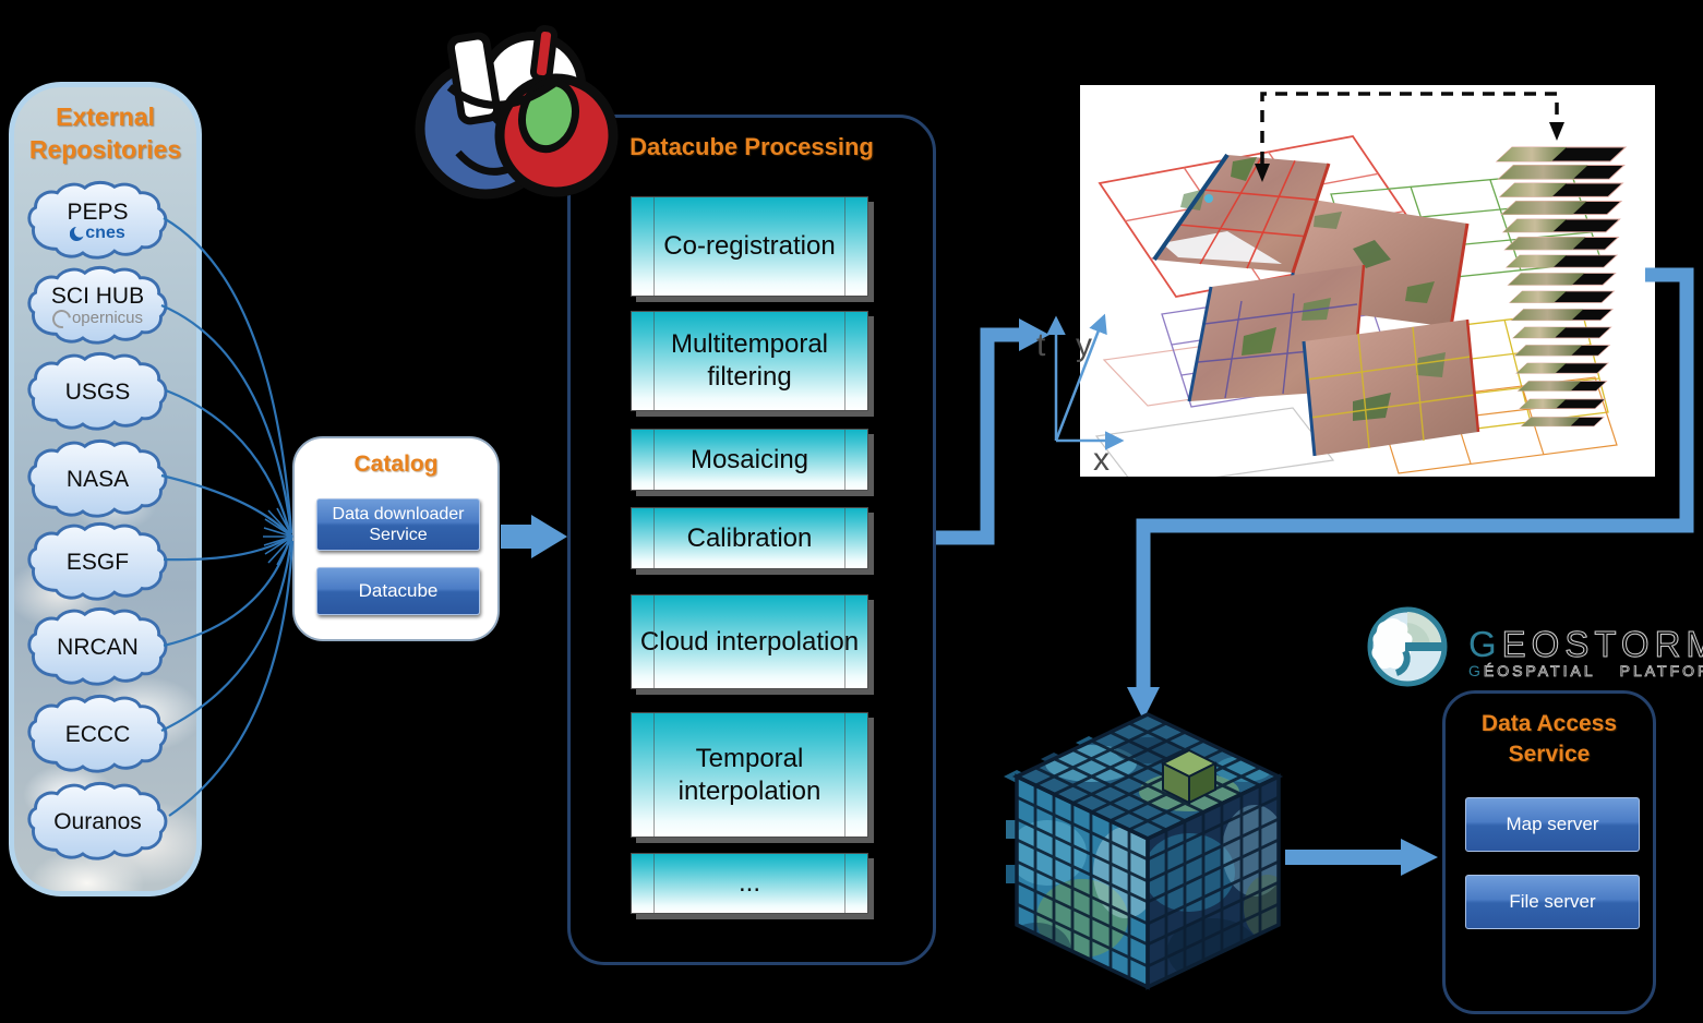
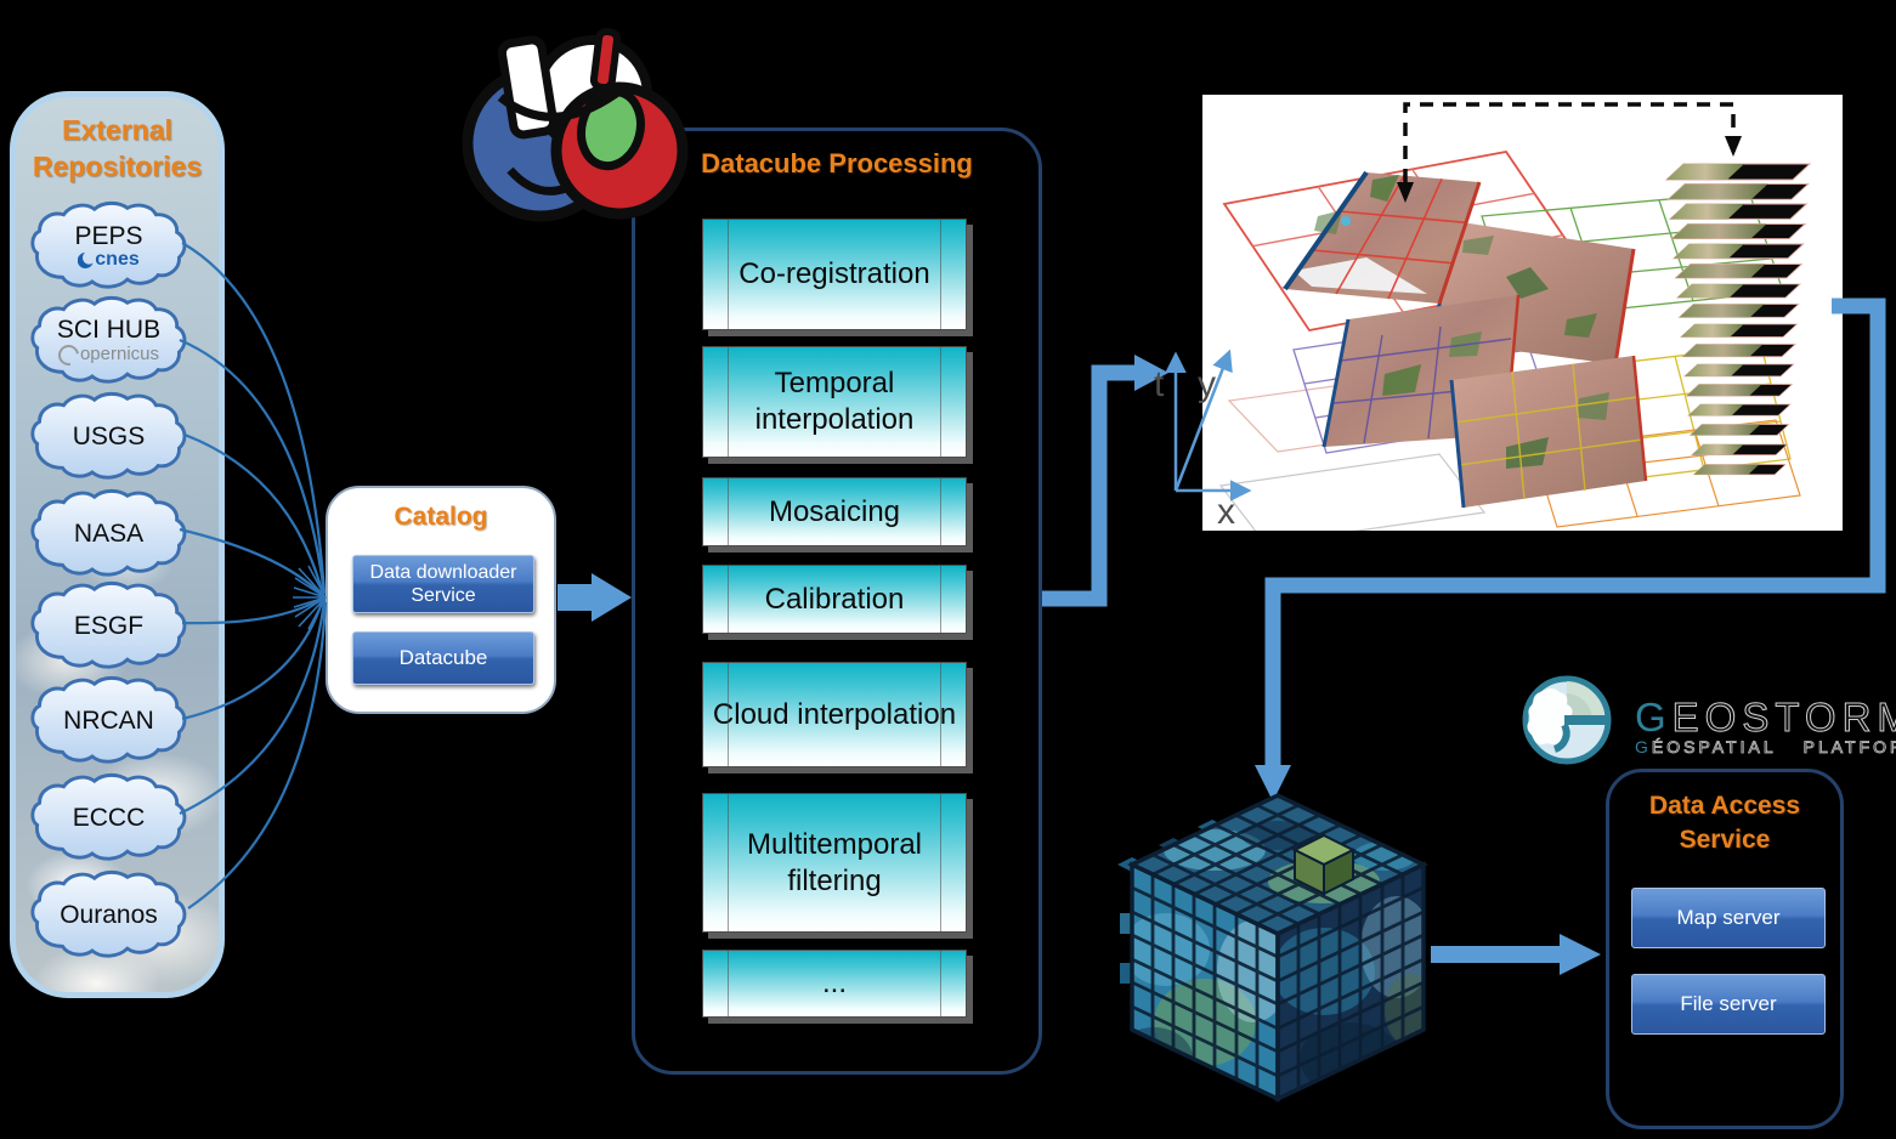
  External Repositories
  PEPS
  cnes
  SCI HUB
  opernicus
  USGS
  NASA
  ESGF
  NRCAN
  ECCC
  Ouranos
  Data downloader Service
  Datacube
  Catalog
  Datacube Processing
  Co-registration
- Multitemporal filtering
+ Temporal interpolation
  Mosaicing
  Calibration
  Cloud interpolation
- Temporal interpolation
+ Multitemporal filtering
  ...
  GEOSTOR
  GÉOSPATIAL PLATFO
  t
  y
  x
  Map server
  File server
  Data Access Service
